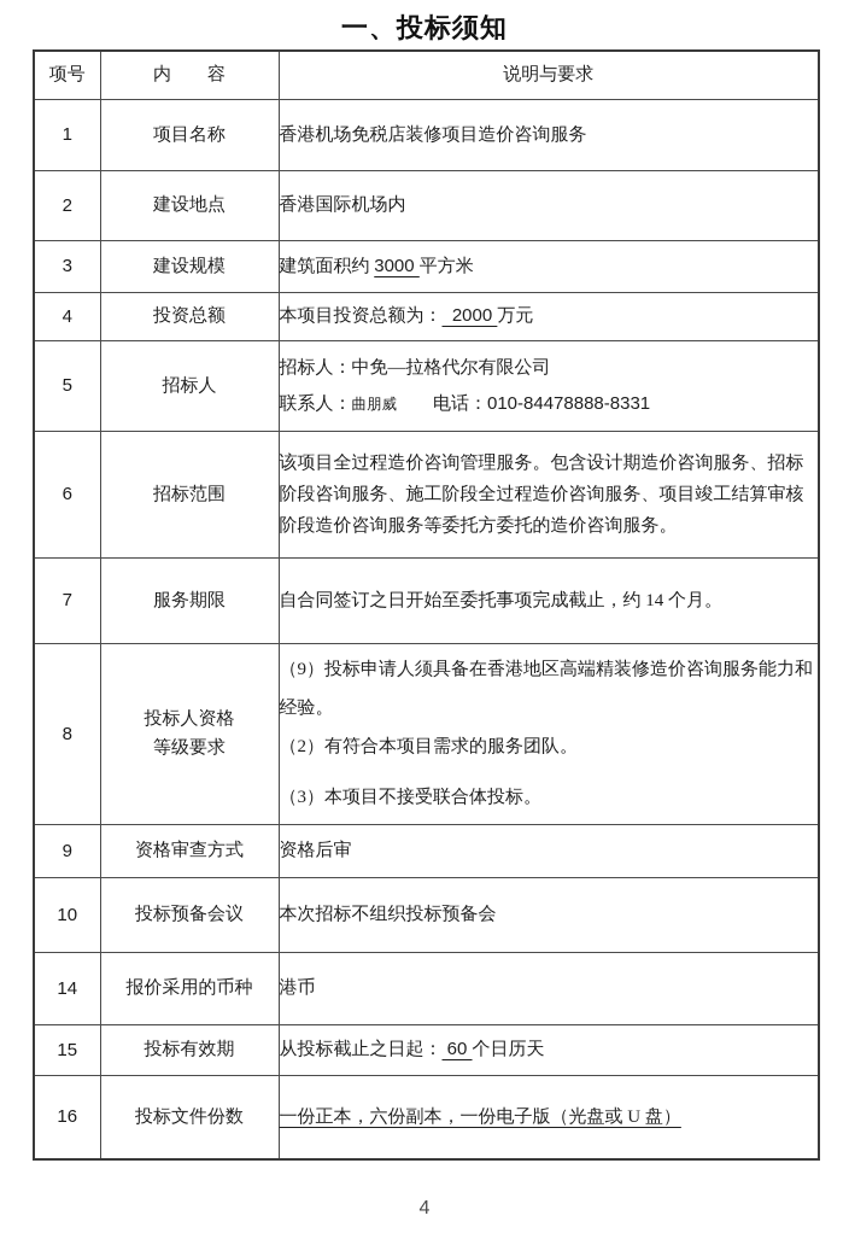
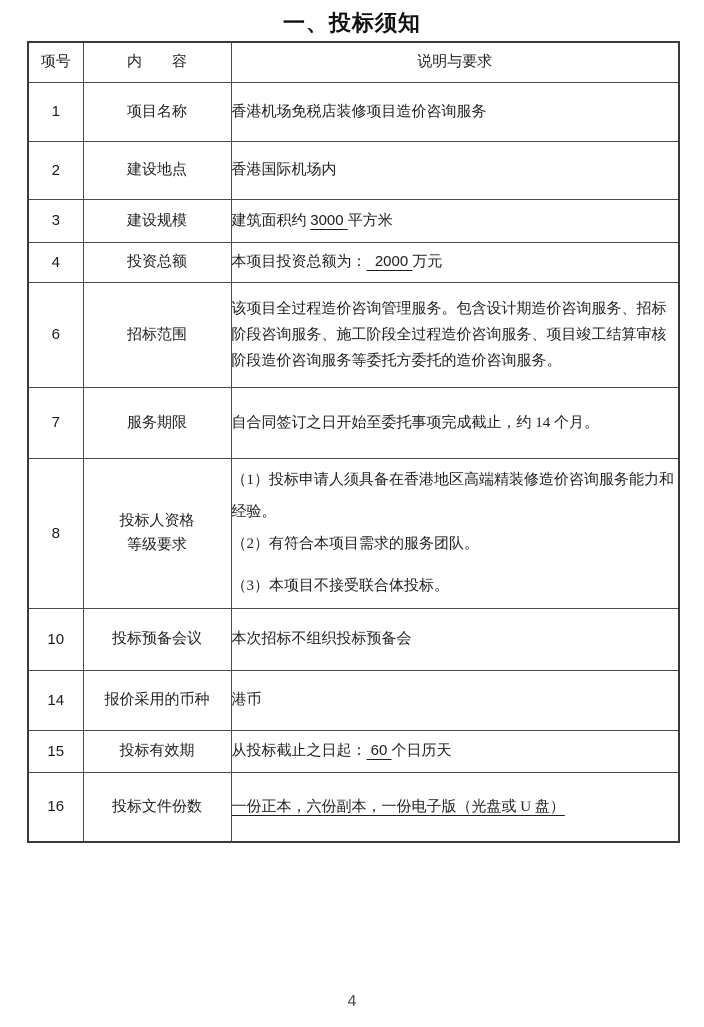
  一、投标须知
  项号	内 容	说明与要求
  1	项目名称	香港机场免税店装修项目造价咨询服务
  2	建设地点	香港国际机场内
  3	建设规模	建筑面积约 3000 平方米
  4	投资总额	本项目投资总额为： 2000 万元
- 5	招标人	招标人：中免—拉格代尔有限公司 联系人：曲朋威 电话：010-84478888-8331
  6	招标范围	该项目全过程造价咨询管理服务。包含设计期造价咨询服务、招标阶段咨询服务、施工阶段全过程造价咨询服务、项目竣工结算审核阶段造价咨询服务等委托方委托的造价咨询服务。
  7	服务期限	自合同签订之日开始至委托事项完成截止，约 14 个月。
- 8	投标人资格 等级要求	（9）投标申请人须具备在香港地区高端精装修造价咨询服务能力和经验。 （2）有符合本项目需求的服务团队。 （3）本项目不接受联合体投标。
+ 8	投标人资格 等级要求	（1）投标申请人须具备在香港地区高端精装修造价咨询服务能力和经验。 （2）有符合本项目需求的服务团队。 （3）本项目不接受联合体投标。
- 9	资格审查方式	资格后审
  10	投标预备会议	本次招标不组织投标预备会
  14	报价采用的币种	港币
  15	投标有效期	从投标截止之日起： 60 个日历天
  16	投标文件份数	一份正本，六份副本，一份电子版（光盘或 U 盘）
  4
